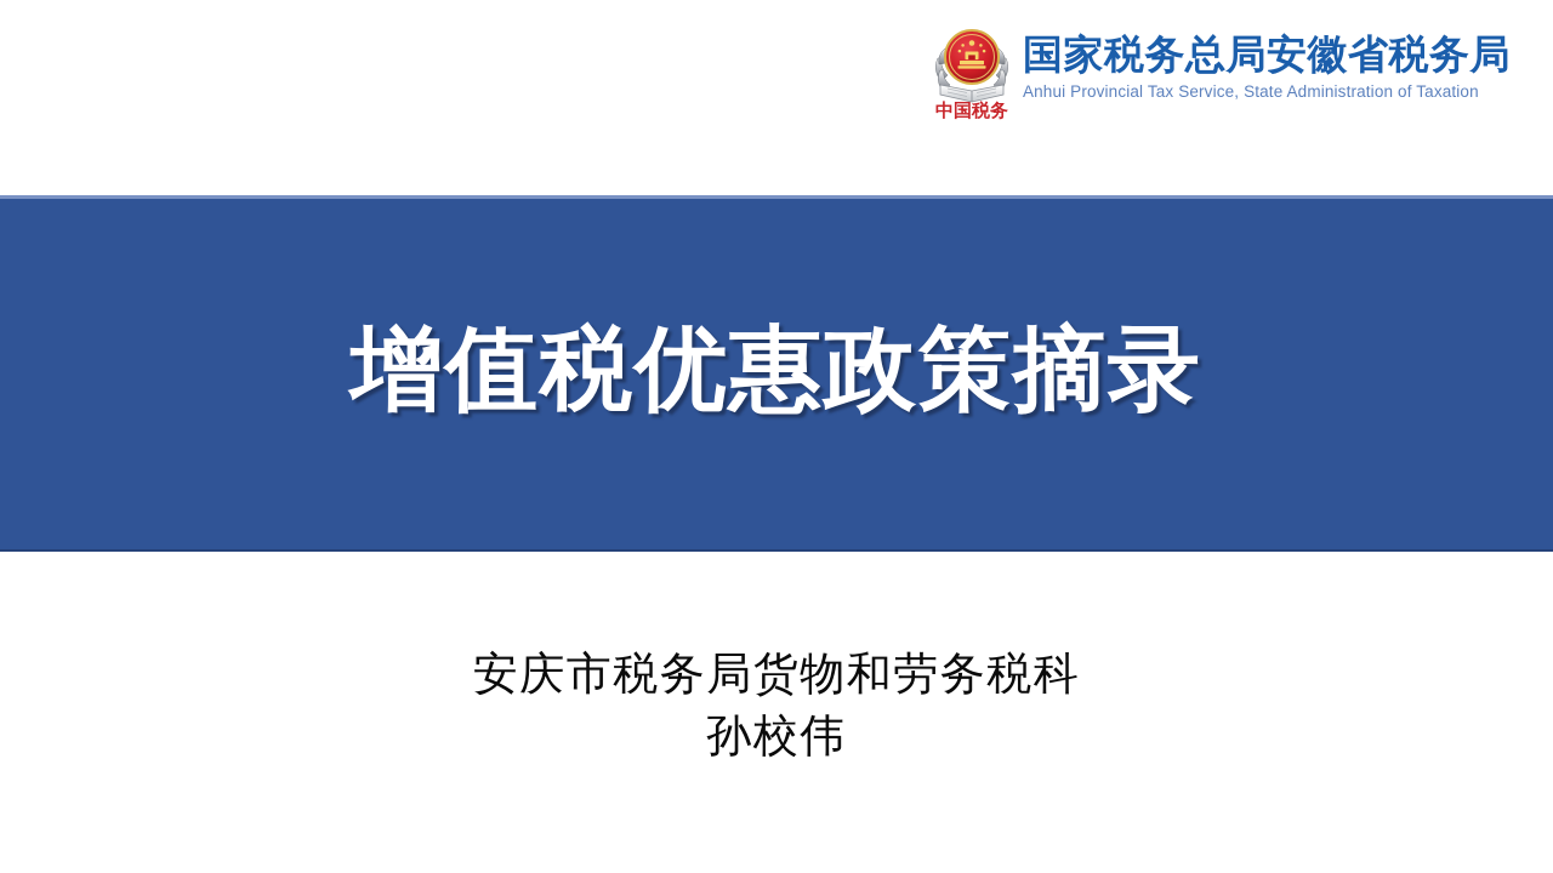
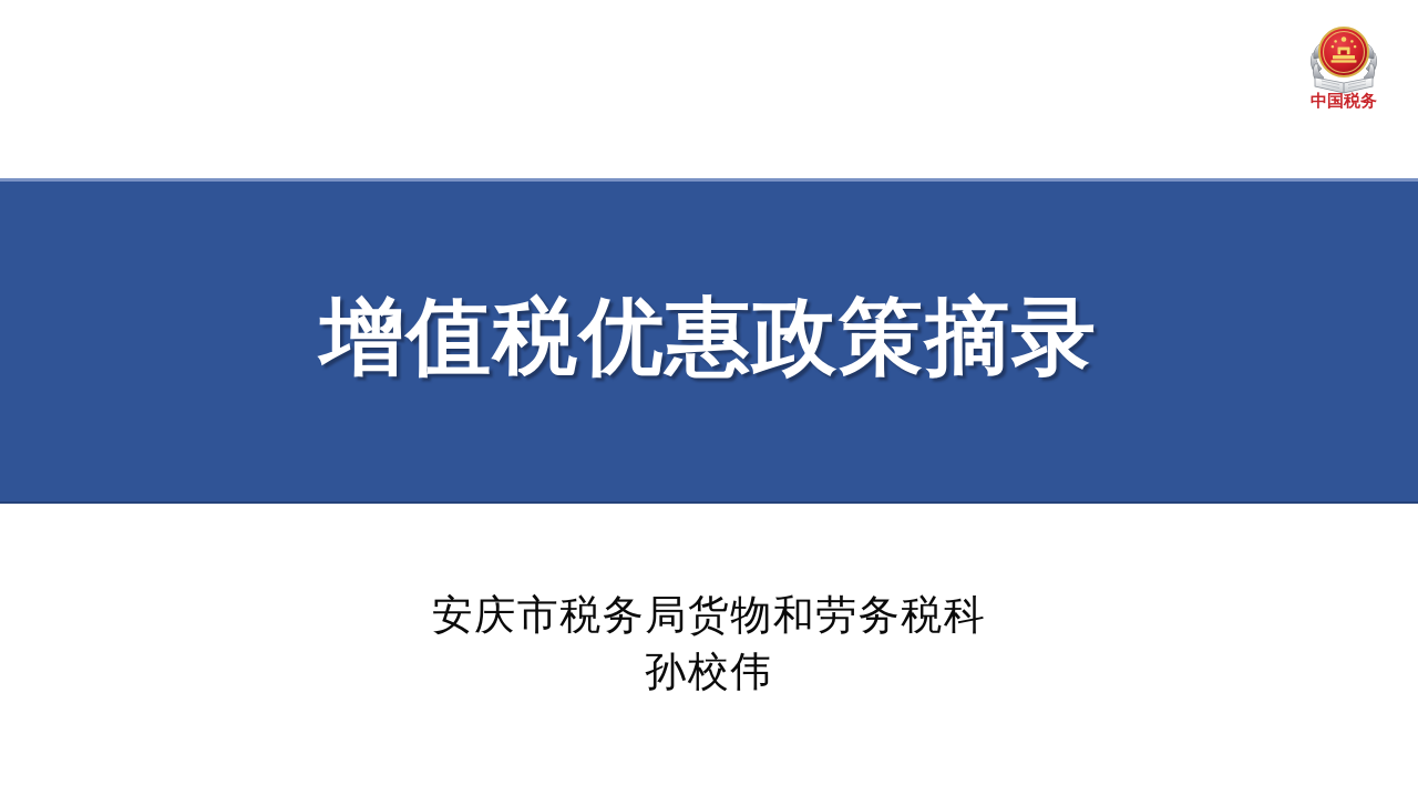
  中国税务
- 国家税务总局安徽省税务局
- Anhui Provincial Tax Service, State Administration of Taxation
  增值税优惠政策摘录
  安庆市税务局货物和劳务税科
  孙校伟
